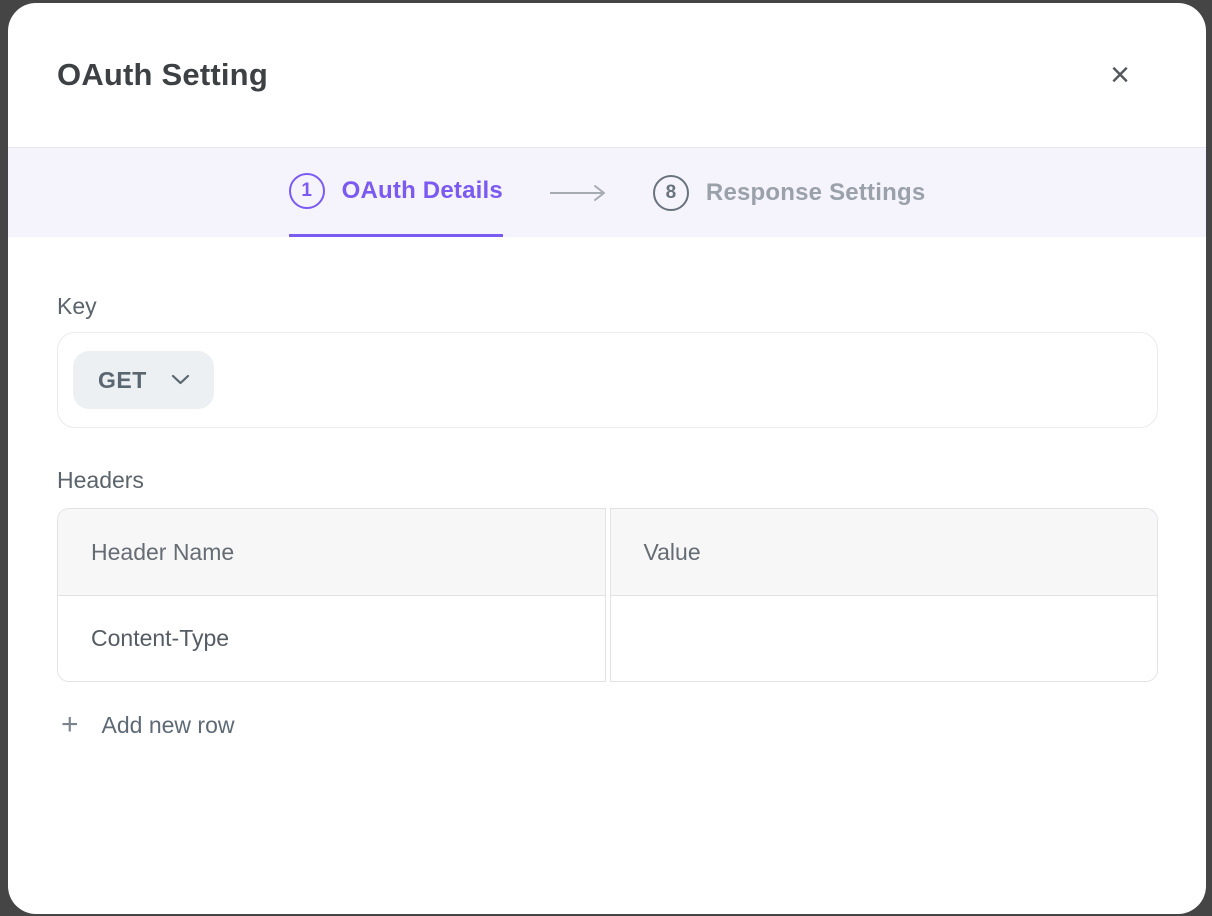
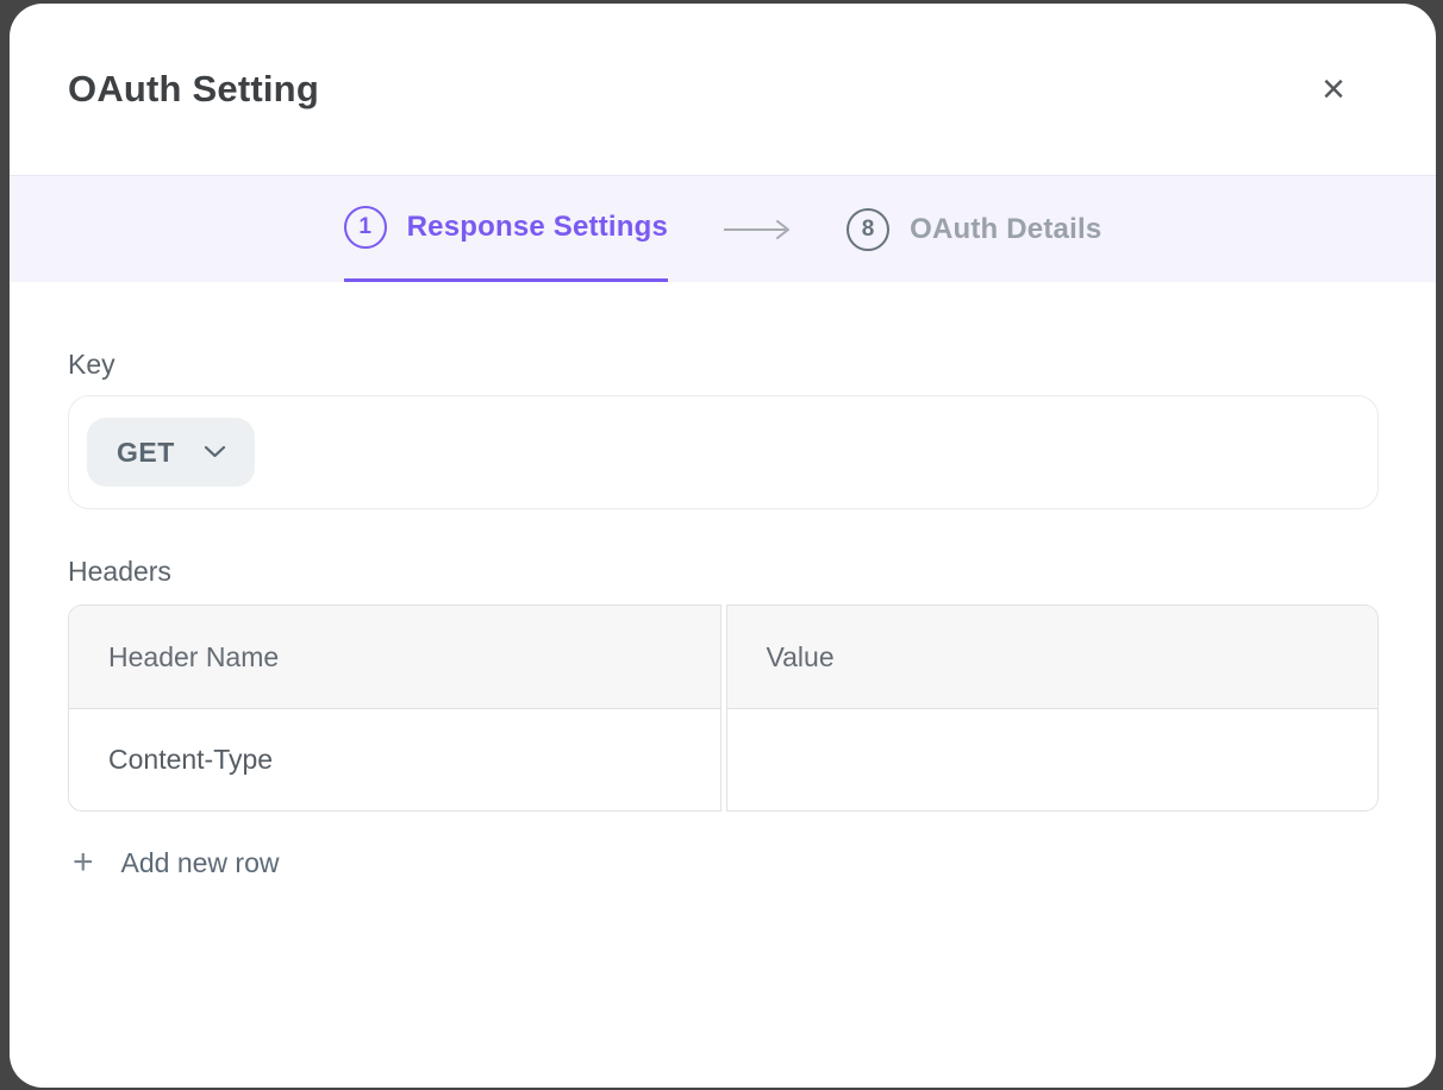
  OAuth Setting
  ×
  1
- OAuth Details
+ Response Settings
  8
- Response Settings
+ OAuth Details
  Key
  GET
  Headers
  Header Name
  Content-Type
  Value
  +
  Add new row
